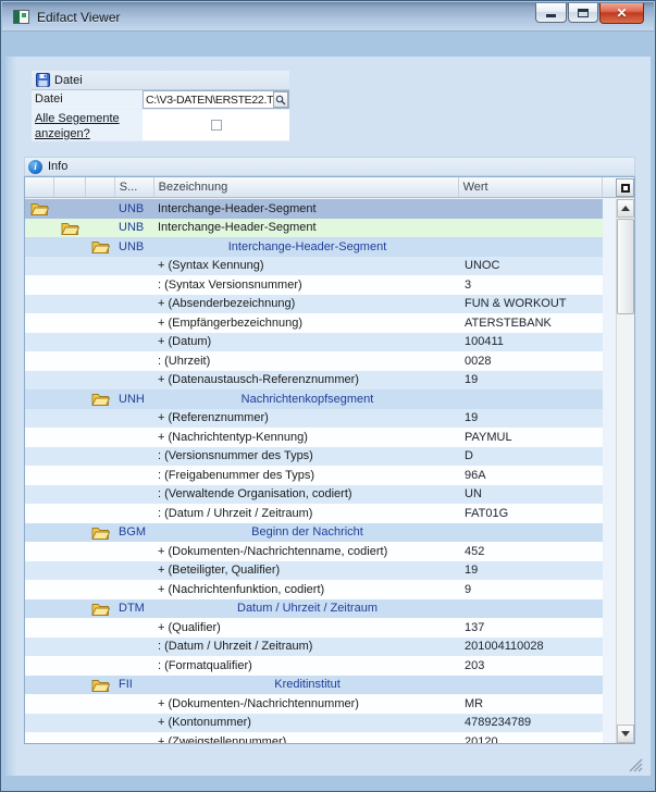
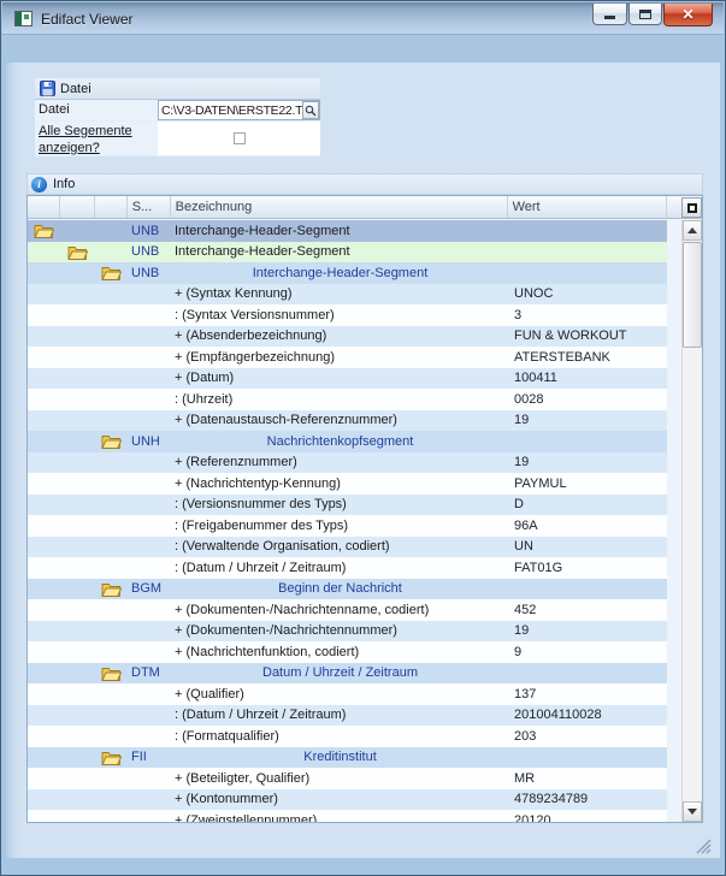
  Edifact Viewer
  ✕
  Datei
  Datei
  C:\V3-DATEN\ERSTE22.T
  Alle Segemente
  anzeigen?
  i
  Info
  S...
  Bezeichnung
  Wert
  UNB
  Interchange-Header-Segment
  UNB
  Interchange-Header-Segment
  UNB
  Interchange-Header-Segment
  + (Syntax Kennung)
  UNOC
  : (Syntax Versionsnummer)
  3
  + (Absenderbezeichnung)
  FUN & WORKOUT
  + (Empfängerbezeichnung)
  ATERSTEBANK
  + (Datum)
  100411
  : (Uhrzeit)
  0028
  + (Datenaustausch-Referenznummer)
  19
  UNH
  Nachrichtenkopfsegment
  + (Referenznummer)
  19
  + (Nachrichtentyp-Kennung)
  PAYMUL
  : (Versionsnummer des Typs)
  D
  : (Freigabenummer des Typs)
  96A
  : (Verwaltende Organisation, codiert)
  UN
  : (Datum / Uhrzeit / Zeitraum)
  FAT01G
  BGM
  Beginn der Nachricht
  + (Dokumenten-/Nachrichtenname, codiert)
  452
- + (Beteiligter, Qualifier)
+ + (Dokumenten-/Nachrichtennummer)
  19
  + (Nachrichtenfunktion, codiert)
  9
  DTM
  Datum / Uhrzeit / Zeitraum
  + (Qualifier)
  137
  : (Datum / Uhrzeit / Zeitraum)
  201004110028
  : (Formatqualifier)
  203
  FII
  Kreditinstitut
- + (Dokumenten-/Nachrichtennummer)
+ + (Beteiligter, Qualifier)
  MR
  + (Kontonummer)
  4789234789
  + (Zweigstellennummer)
  20120
